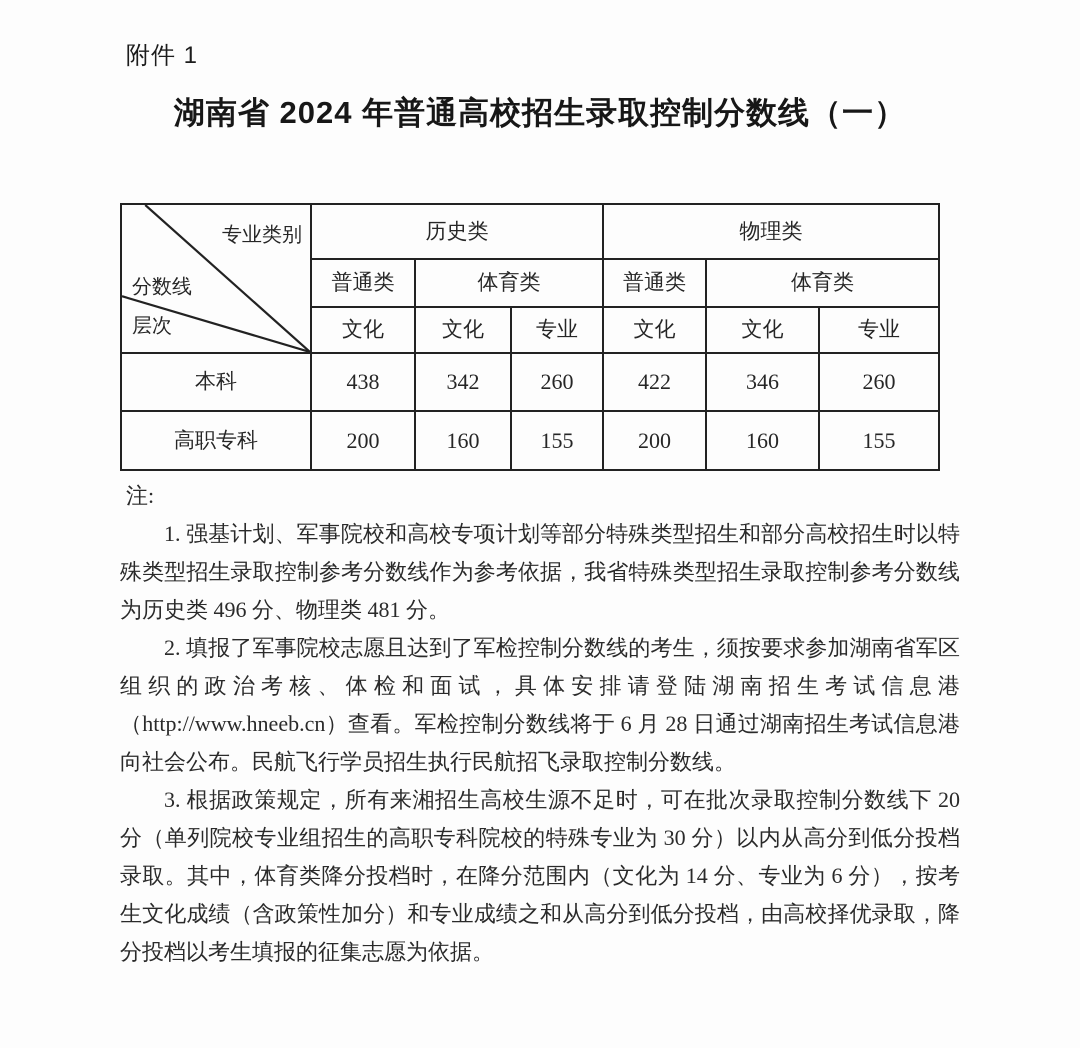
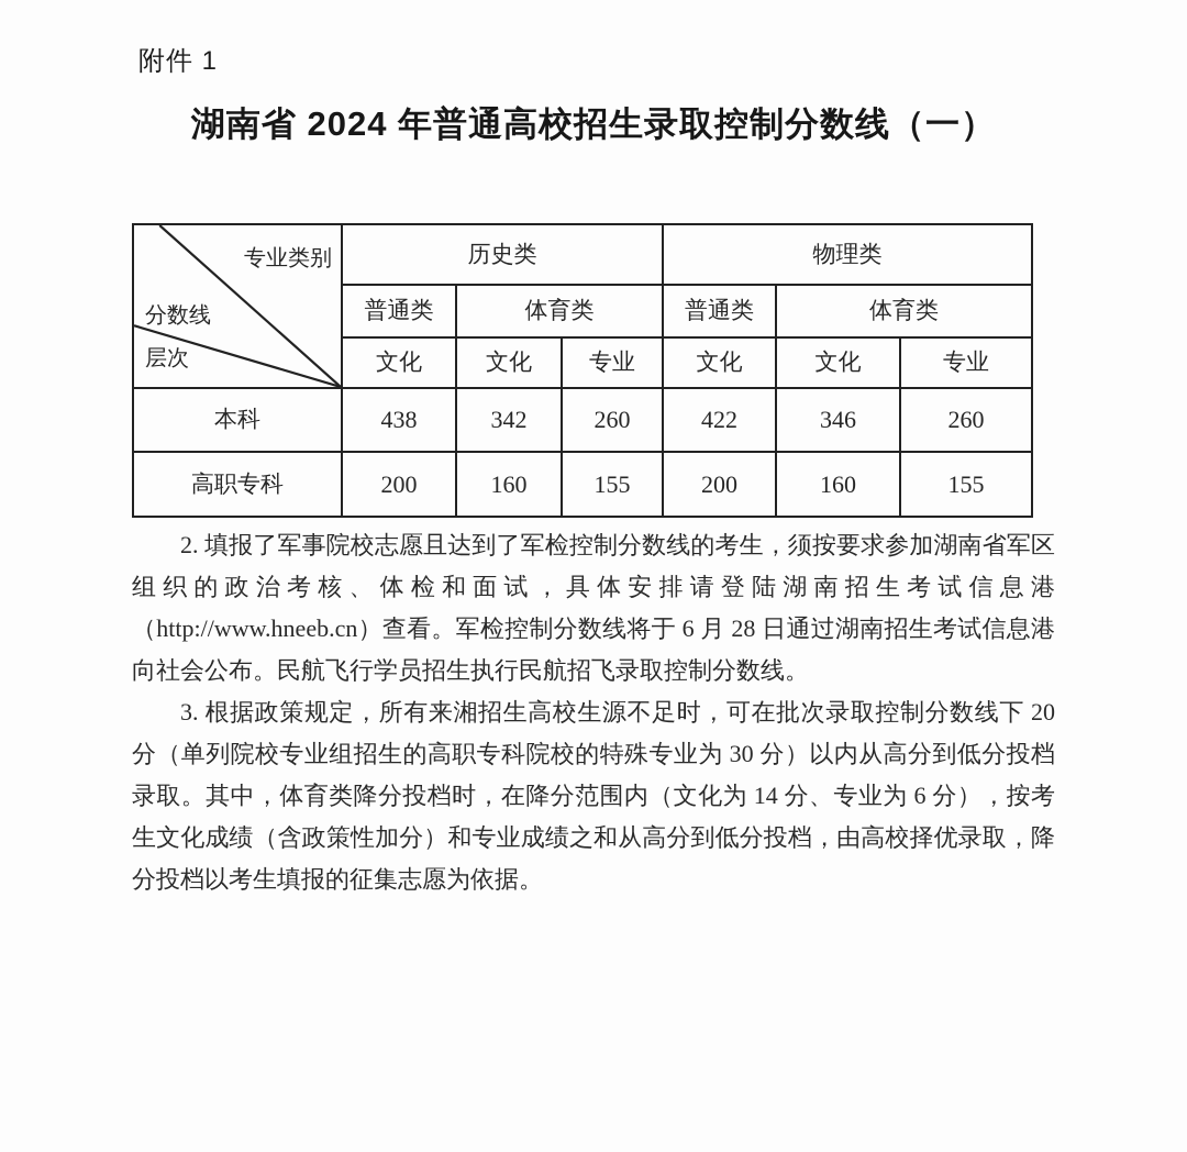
  附件 1
  湖南省 2024 年普通高校招生录取控制分数线（一）
  专业类别 分数线 层次	历史类	物理类
  普通类	体育类	普通类	体育类
  文化	文化	专业	文化	文化	专业
  本科	438	342	260	422	346	260
  高职专科	200	160	155	200	160	155
- 注:
- 1. 强基计划、军事院校和高校专项计划等部分特殊类型招生和部分高校招生时以特殊类型招生录取控制参考分数线作为参考依据，我省特殊类型招生录取控制参考分数线为历史类 496 分、物理类 481 分。
  2. 填报了军事院校志愿且达到了军检控制分数线的考生，须按要求参加湖南省军区组织的政治考核、体检和面试，具体安排请登陆湖南招生考试信息港（http://www.hneeb.cn）查看。军检控制分数线将于 6 月 28 日通过湖南招生考试信息港向社会公布。民航飞行学员招生执行民航招飞录取控制分数线。
  3. 根据政策规定，所有来湘招生高校生源不足时，可在批次录取控制分数线下 20 分（单列院校专业组招生的高职专科院校的特殊专业为 30 分）以内从高分到低分投档录取。其中，体育类降分投档时，在降分范围内（文化为 14 分、专业为 6 分），按考生文化成绩（含政策性加分）和专业成绩之和从高分到低分投档，由高校择优录取，降分投档以考生填报的征集志愿为依据。
